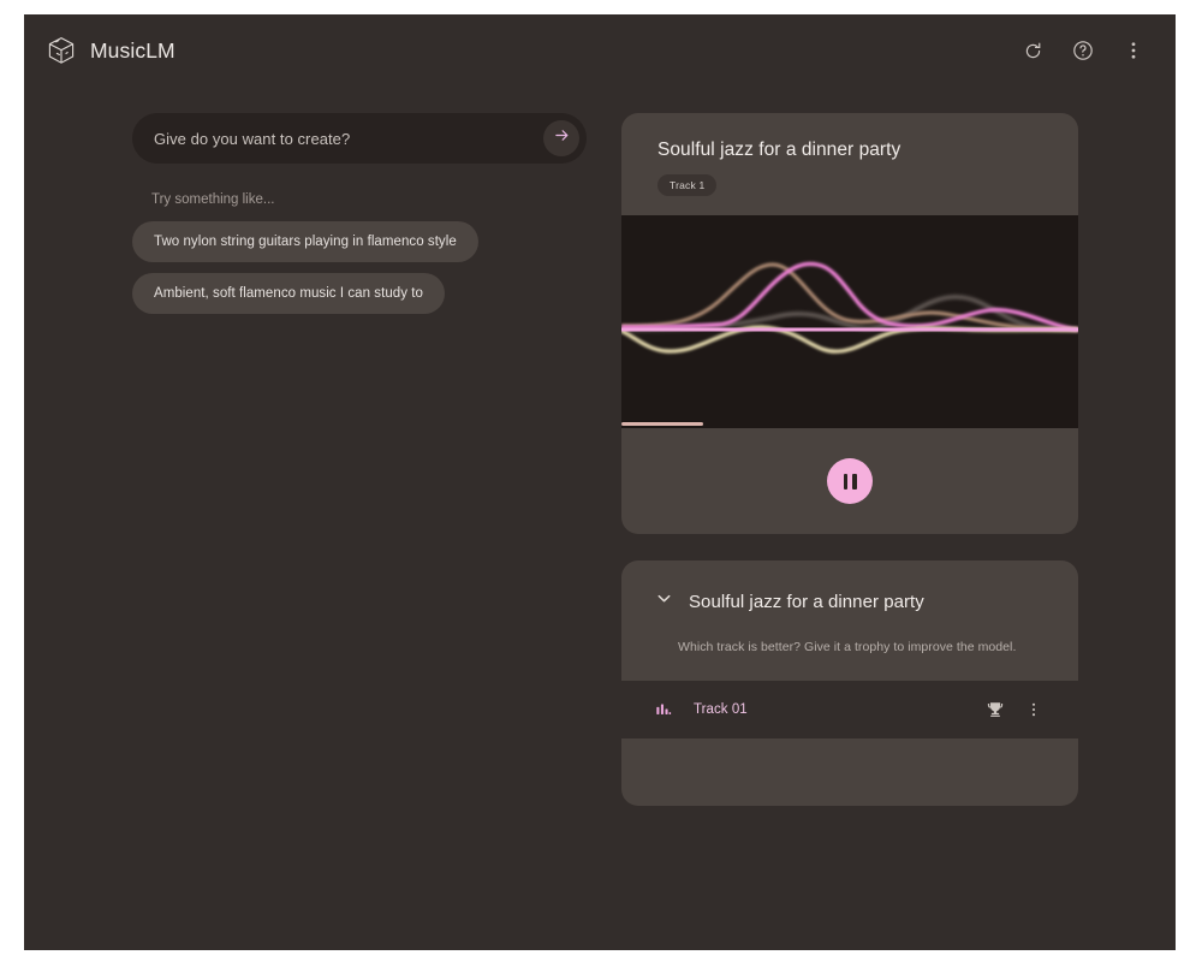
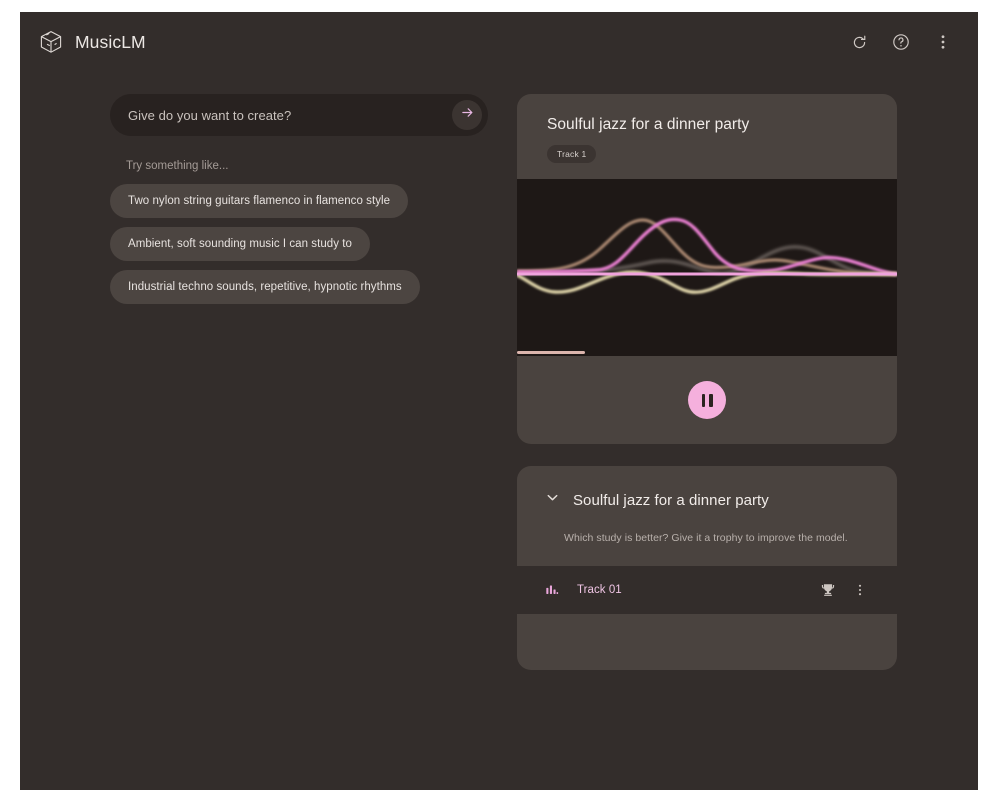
  MusicLM
  Give do you want to create?
  Try something like...
- Two nylon string guitars playing in flamenco style
+ Two nylon string guitars flamenco in flamenco style
- Ambient, soft flamenco music I can study to
+ Ambient, soft sounding music I can study to
+ Industrial techno sounds, repetitive, hypnotic rhythms
  Soulful jazz for a dinner party
  Track 1
  Soulful jazz for a dinner party
- Which track is better? Give it a trophy to improve the model.
+ Which study is better? Give it a trophy to improve the model.
  Track 01
